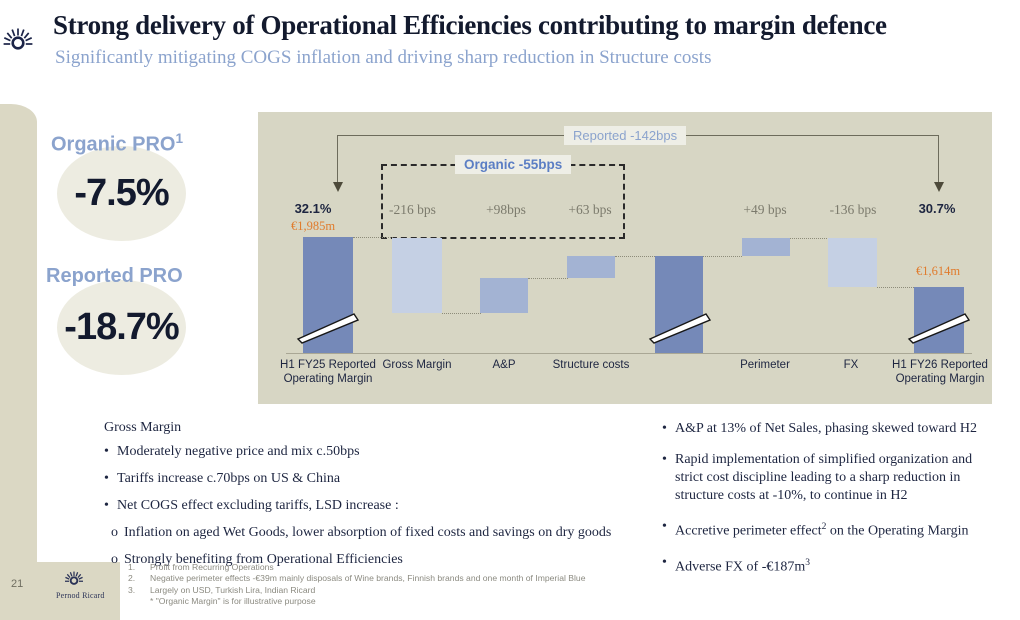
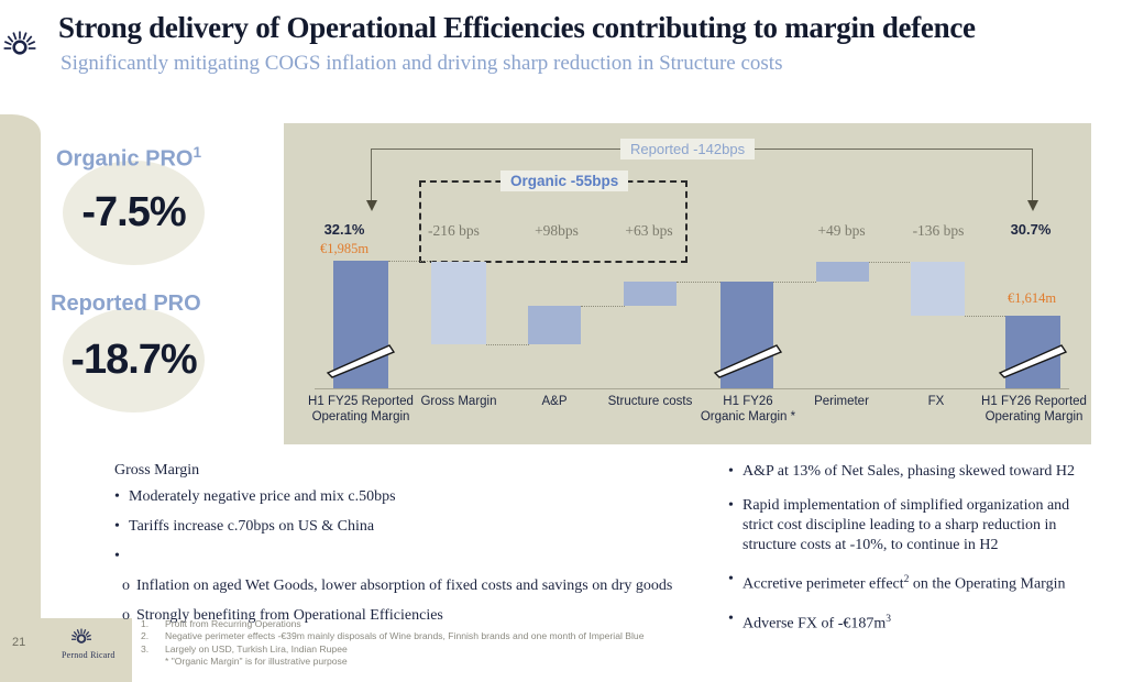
  Strong delivery of Operational Efficiencies contributing to margin defence
  Significantly mitigating COGS inflation and driving sharp reduction in Structure costs
  -7.5%
  Organic PRO1
  -18.7%
  Reported PRO
  Reported -142bps
  Organic -55bps
  32.1%
  €1,985m
  -216 bps
  +98bps
  +63 bps
  +49 bps
  -136 bps
  30.7%
  €1,614m
  H1 FY25 Reported
  Operating Margin
  Gross Margin
  A&P
  Structure costs
+ H1 FY26
+ Organic Margin *
  Perimeter
  FX
  H1 FY26 Reported
  Operating Margin
  Gross Margin
  •
  Moderately negative price and mix c.50bps
  •
  Tariffs increase c.70bps on US & China
  •
- Net COGS effect excluding tariffs, LSD increase :
  o
  Inflation on aged Wet Goods, lower absorption of fixed costs and savings on dry goods
  o
  Strongly benefiting from Operational Efficiencies
  •
  A&P at 13% of Net Sales, phasing skewed toward H2
  •
  Rapid implementation of simplified organization and strict cost discipline leading to a sharp reduction in structure costs at -10%, to continue in H2
  •
  Accretive perimeter effect2 on the Operating Margin
  •
  Adverse FX of -€187m3
  1.
  Profit from Recurring Operations
  2.
  Negative perimeter effects -€39m mainly disposals of Wine brands, Finnish brands and one month of Imperial Blue
  3.
- Largely on USD, Turkish Lira, Indian Ricard
+ Largely on USD, Turkish Lira, Indian Rupee
  * "Organic Margin" is for illustrative purpose
  21
  Pernod Ricard
